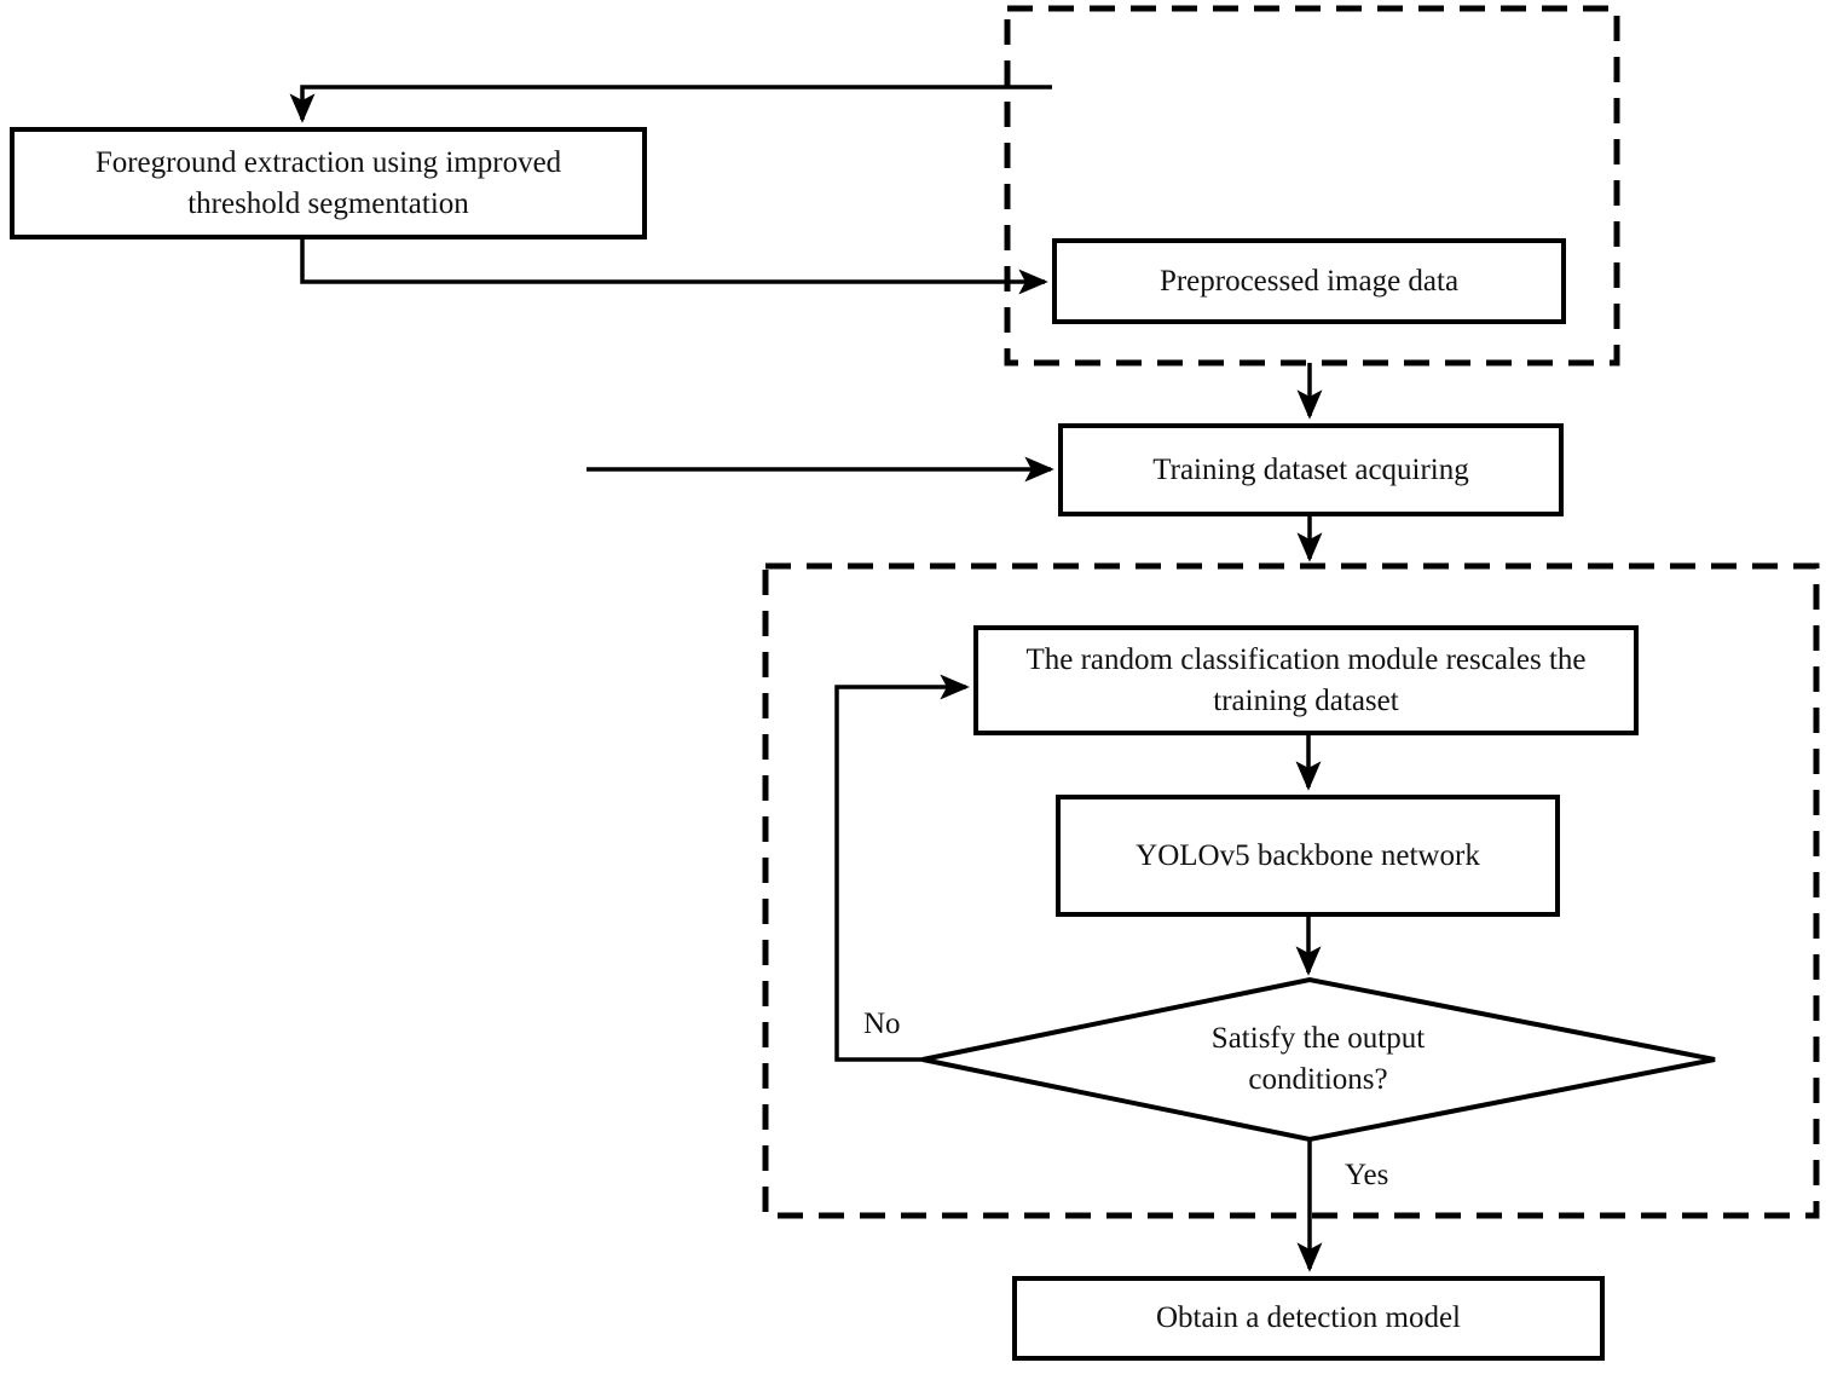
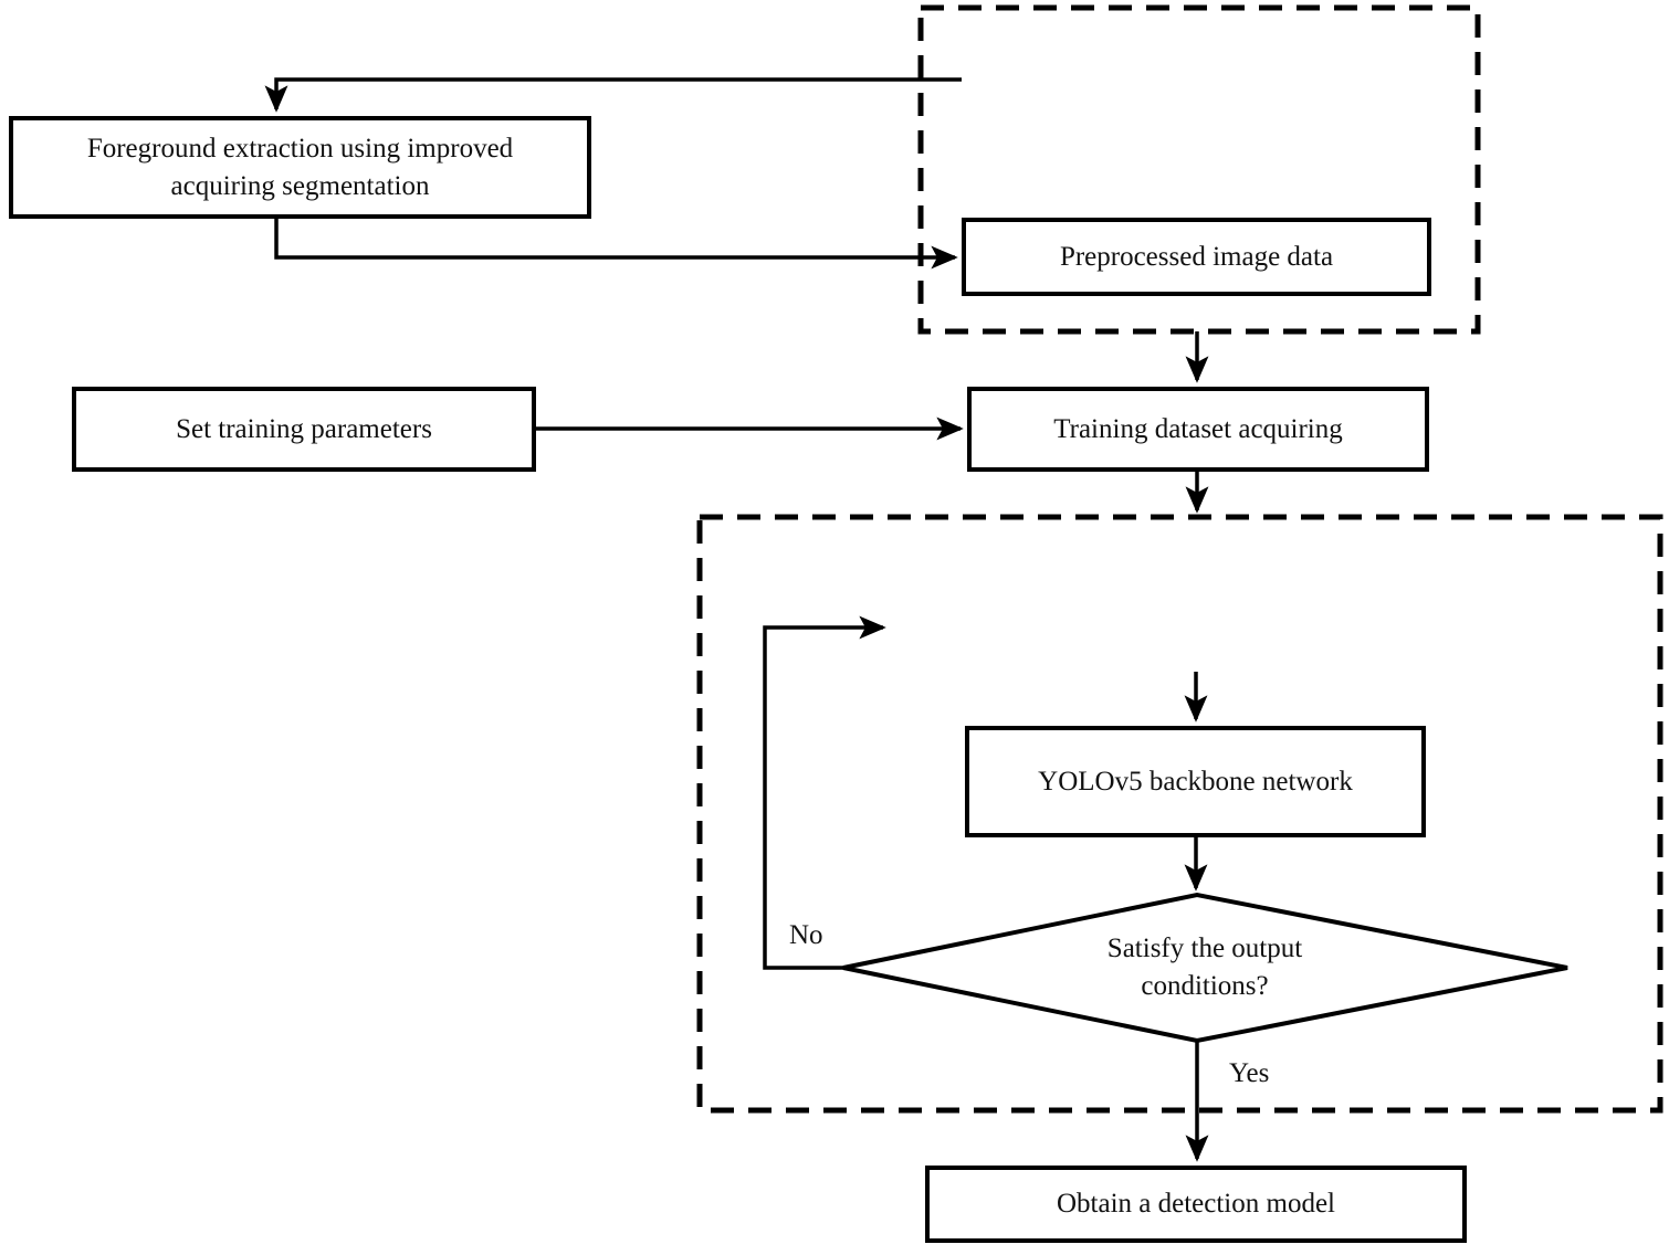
- Foreground extraction using improved threshold segmentation
+ Foreground extraction using improved acquiring segmentation
  Preprocessed image data
+ Set training parameters
  Training dataset acquiring
- The random classification module rescales the training dataset
  YOLOv5 backbone network
  Obtain a detection model
  Satisfy the output conditions?
  No
  Yes
